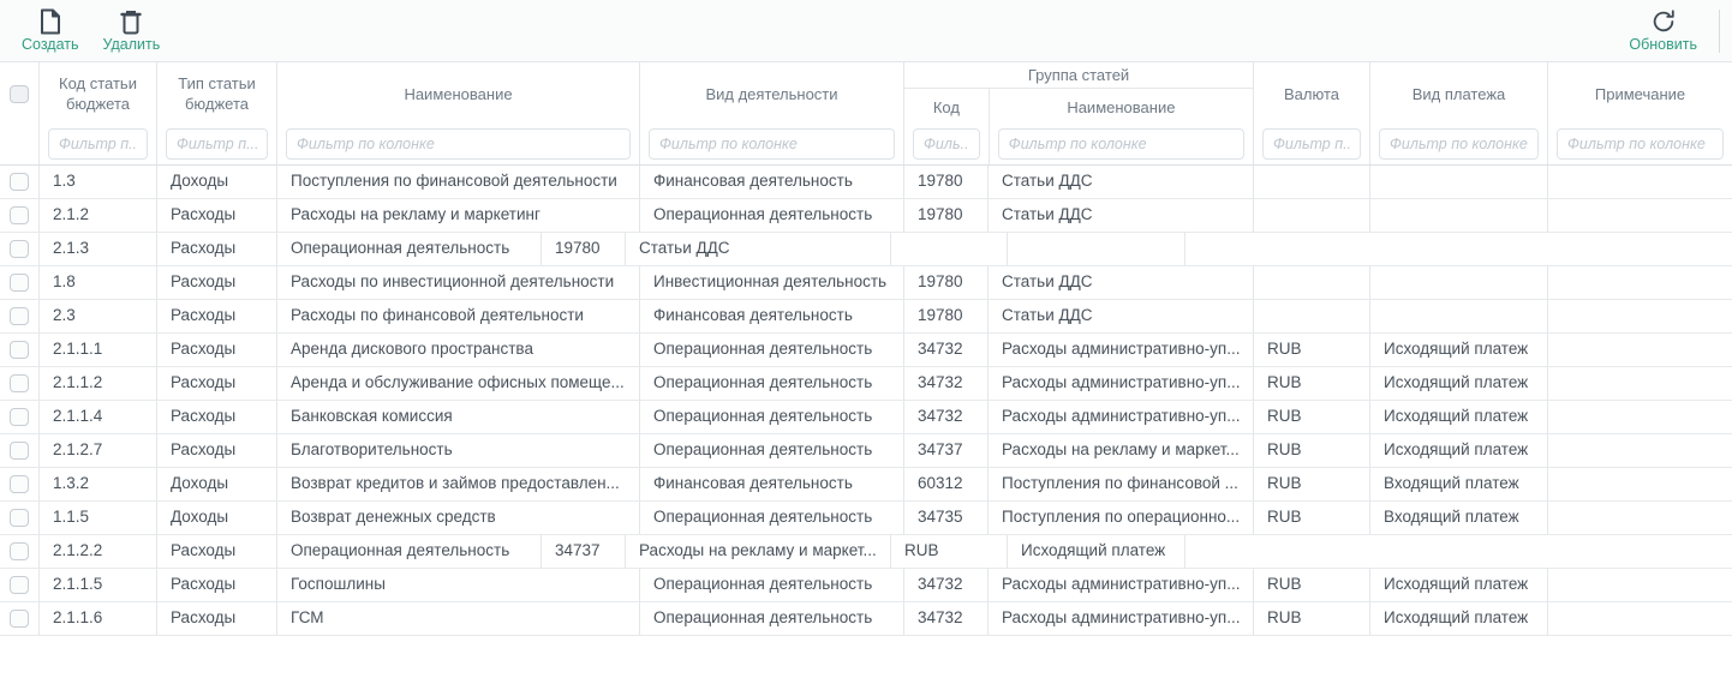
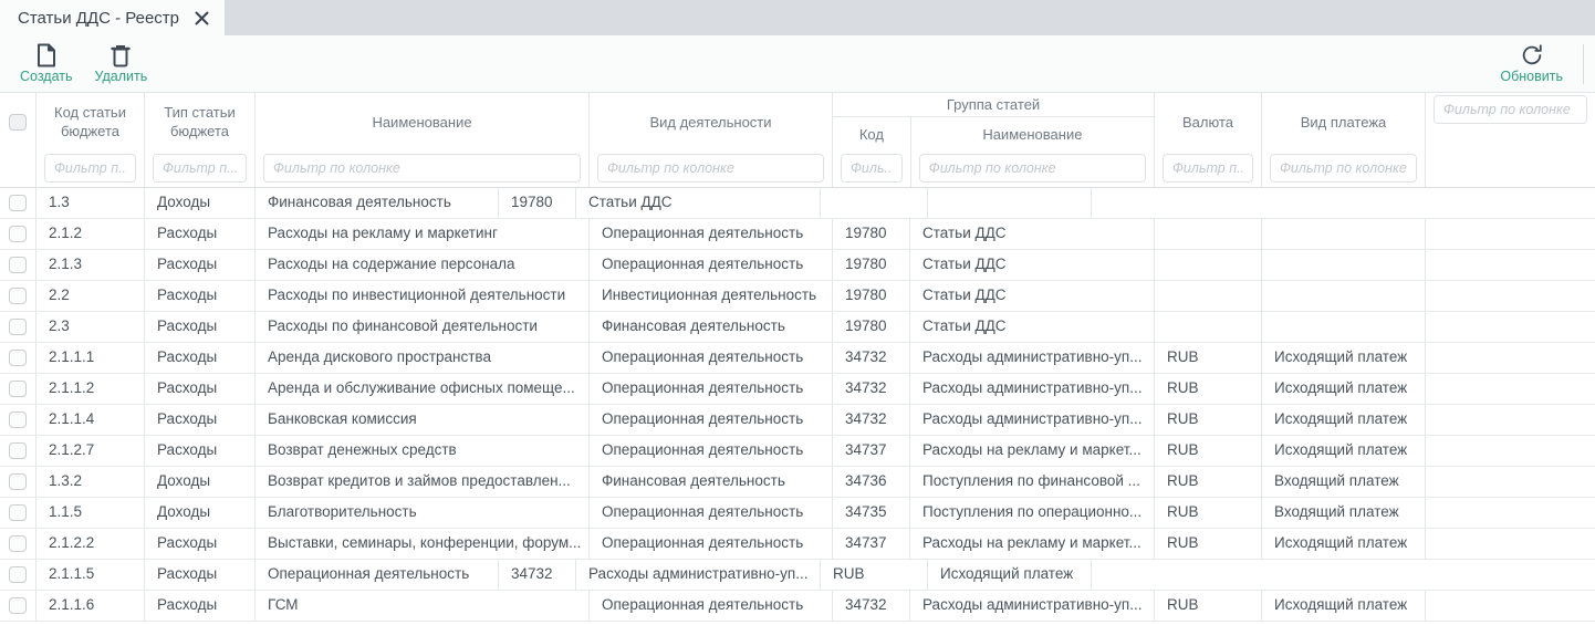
+ Статьи ДДС - Реестр
  Создать
  Удалить
  Обновить
  Код статьи бюджета
  Фильтр п..
  Тип статьи бюджета
  Фильтр п...
  Наименование
  Фильтр по колонке
  Вид деятельности
  Фильтр по колонке
  Группа статей
  Код
  Наименование
  Филь..
  Фильтр по колонке
  Валюта
  Фильтр п..
  Вид платежа
  Фильтр по колонке
- Примечание
  Фильтр по колонке
  1.3
  Доходы
- Поступления по финансовой деятельности
  Финансовая деятельность
  19780
  Статьи ДДС
  2.1.2
  Расходы
  Расходы на рекламу и маркетинг
  Операционная деятельность
  19780
  Статьи ДДС
  2.1.3
  Расходы
+ Расходы на содержание персонала
  Операционная деятельность
  19780
  Статьи ДДС
- 1.8
+ 2.2
  Расходы
  Расходы по инвестиционной деятельности
  Инвестиционная деятельность
  19780
  Статьи ДДС
  2.3
  Расходы
  Расходы по финансовой деятельности
  Финансовая деятельность
  19780
  Статьи ДДС
  2.1.1.1
  Расходы
  Аренда дискового пространства
  Операционная деятельность
  34732
  Расходы административно-уп...
  RUB
  Исходящий платеж
  2.1.1.2
  Расходы
  Аренда и обслуживание офисных помеще...
  Операционная деятельность
  34732
  Расходы административно-уп...
  RUB
  Исходящий платеж
  2.1.1.4
  Расходы
  Банковская комиссия
  Операционная деятельность
  34732
  Расходы административно-уп...
  RUB
  Исходящий платеж
  2.1.2.7
  Расходы
- Благотворительность
+ Возврат денежных средств
  Операционная деятельность
  34737
  Расходы на рекламу и маркет...
  RUB
  Исходящий платеж
  1.3.2
  Доходы
  Возврат кредитов и займов предоставлен...
  Финансовая деятельность
- 60312
+ 34736
  Поступления по финансовой ...
  RUB
  Входящий платеж
  1.1.5
  Доходы
- Возврат денежных средств
+ Благотворительность
  Операционная деятельность
  34735
  Поступления по операционно...
  RUB
  Входящий платеж
  2.1.2.2
  Расходы
+ Выставки, семинары, конференции, форум...
  Операционная деятельность
  34737
  Расходы на рекламу и маркет...
  RUB
  Исходящий платеж
  2.1.1.5
  Расходы
- Госпошлины
  Операционная деятельность
  34732
  Расходы административно-уп...
  RUB
  Исходящий платеж
  2.1.1.6
  Расходы
  ГСМ
  Операционная деятельность
  34732
  Расходы административно-уп...
  RUB
  Исходящий платеж
